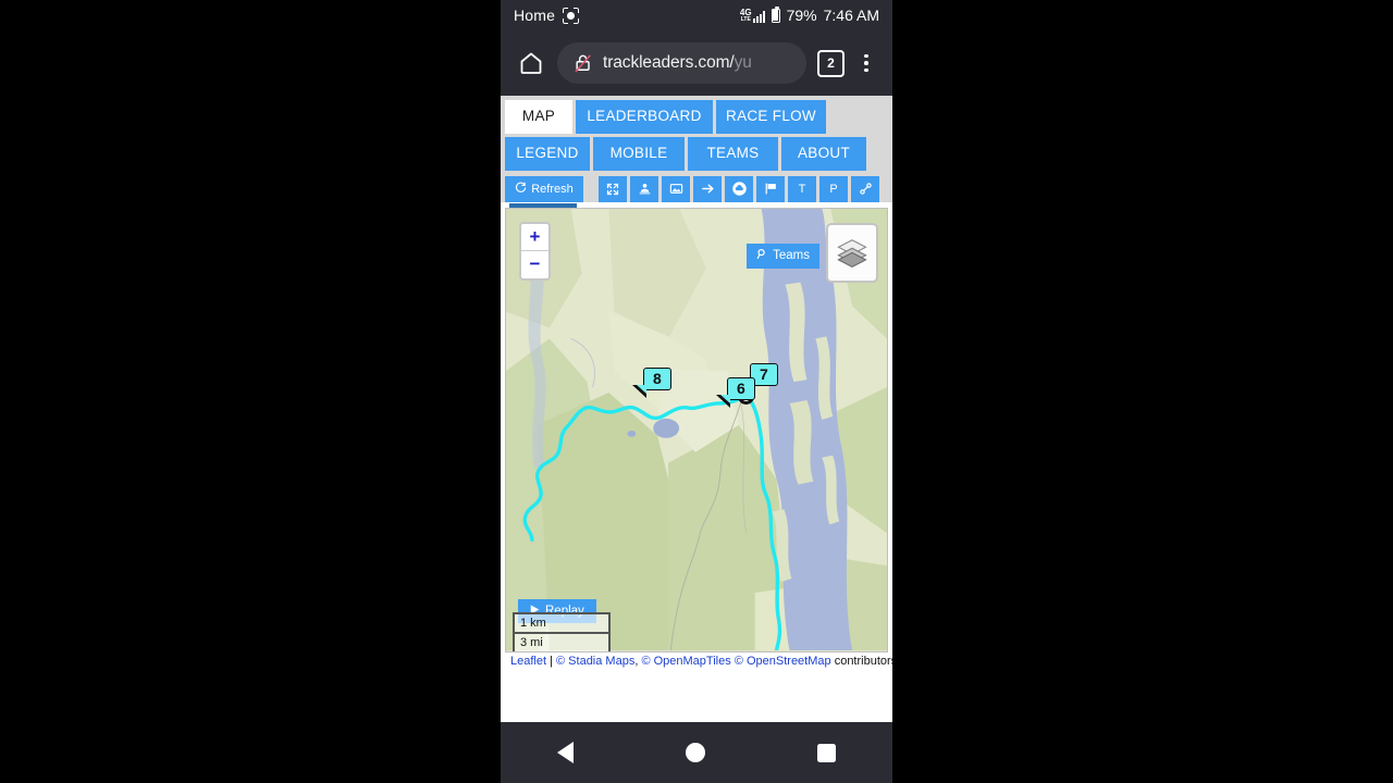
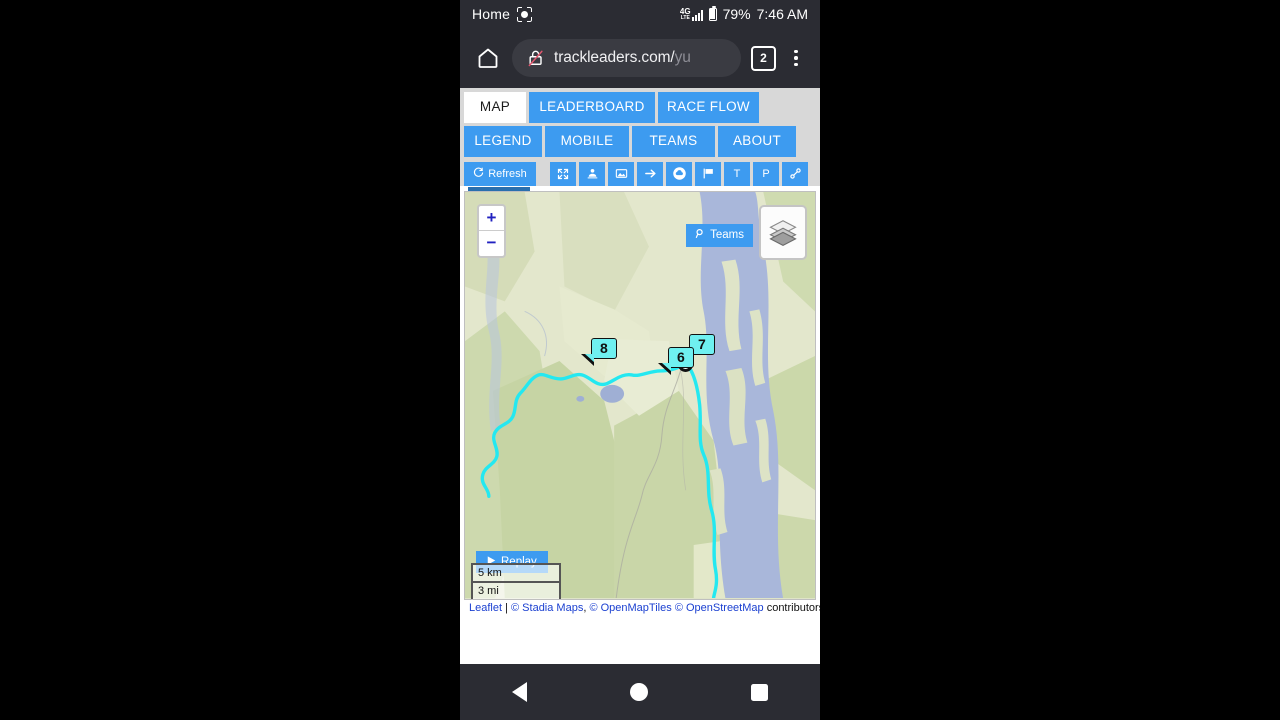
  Home
  4G
  79%
  7:46 AM
  trackleaders.com/yu
  2
  MAP
  LEADERBOARD
  RACE FLOW
  LEGEND
  MOBILE
  TEAMS
  ABOUT
  Refresh
  T
  P
  +
  −
  Teams
  8
  7
  6
  Replay
- 1 km
+ 5 km
  3 mi
  Leaflet | © Stadia Maps, © OpenMapTiles © OpenStreetMap contributor
